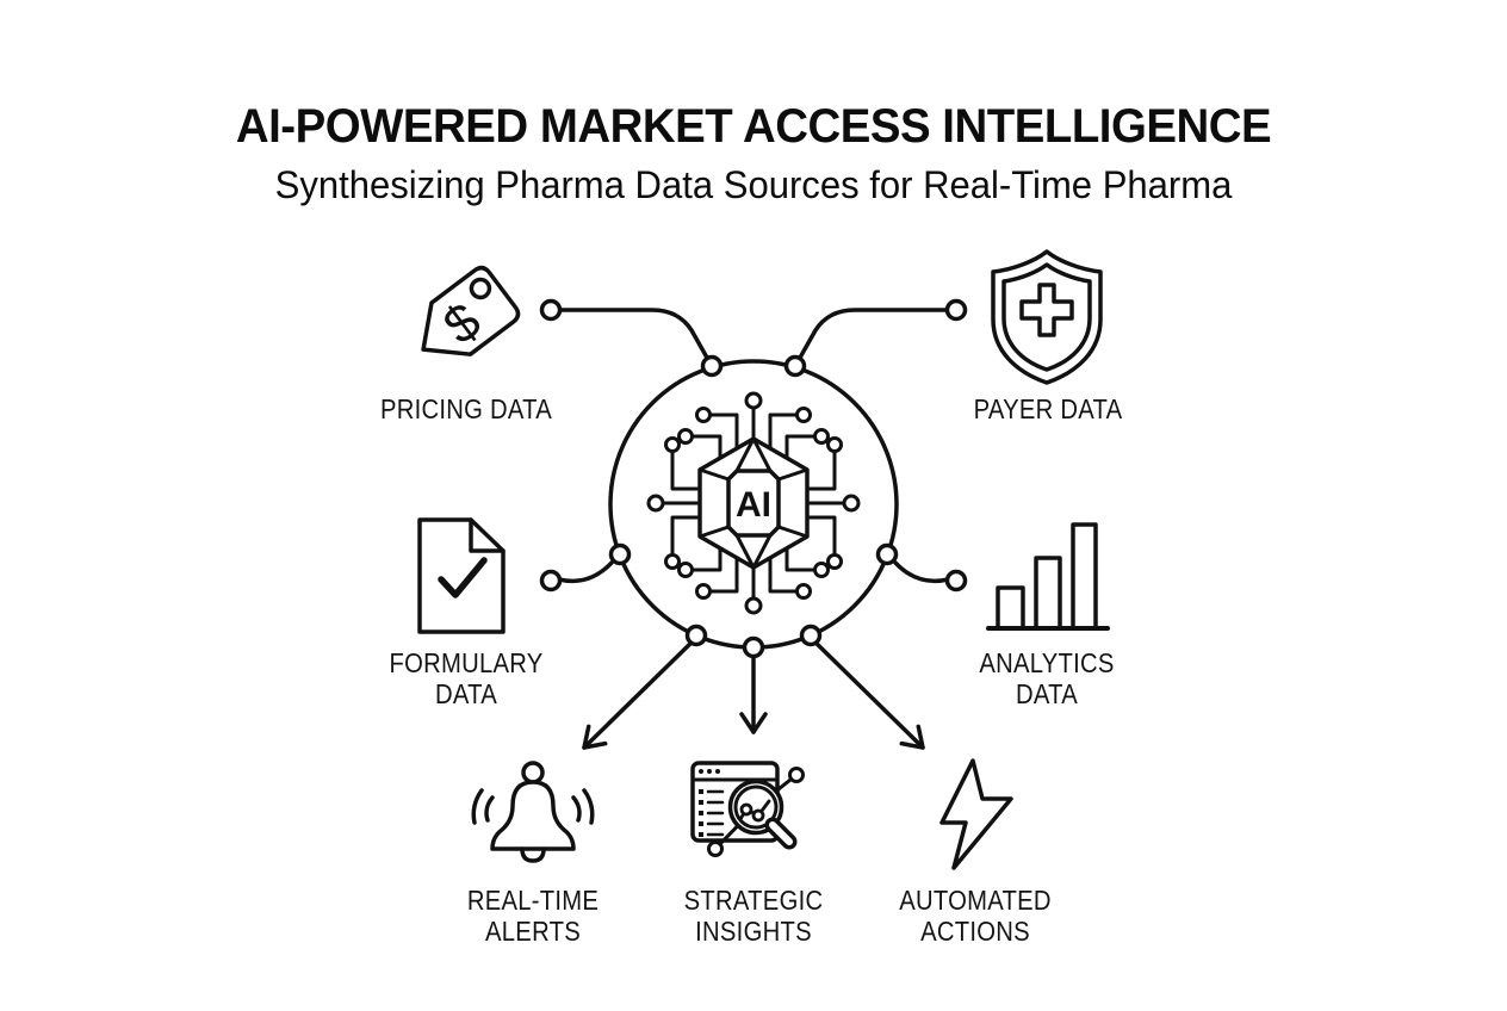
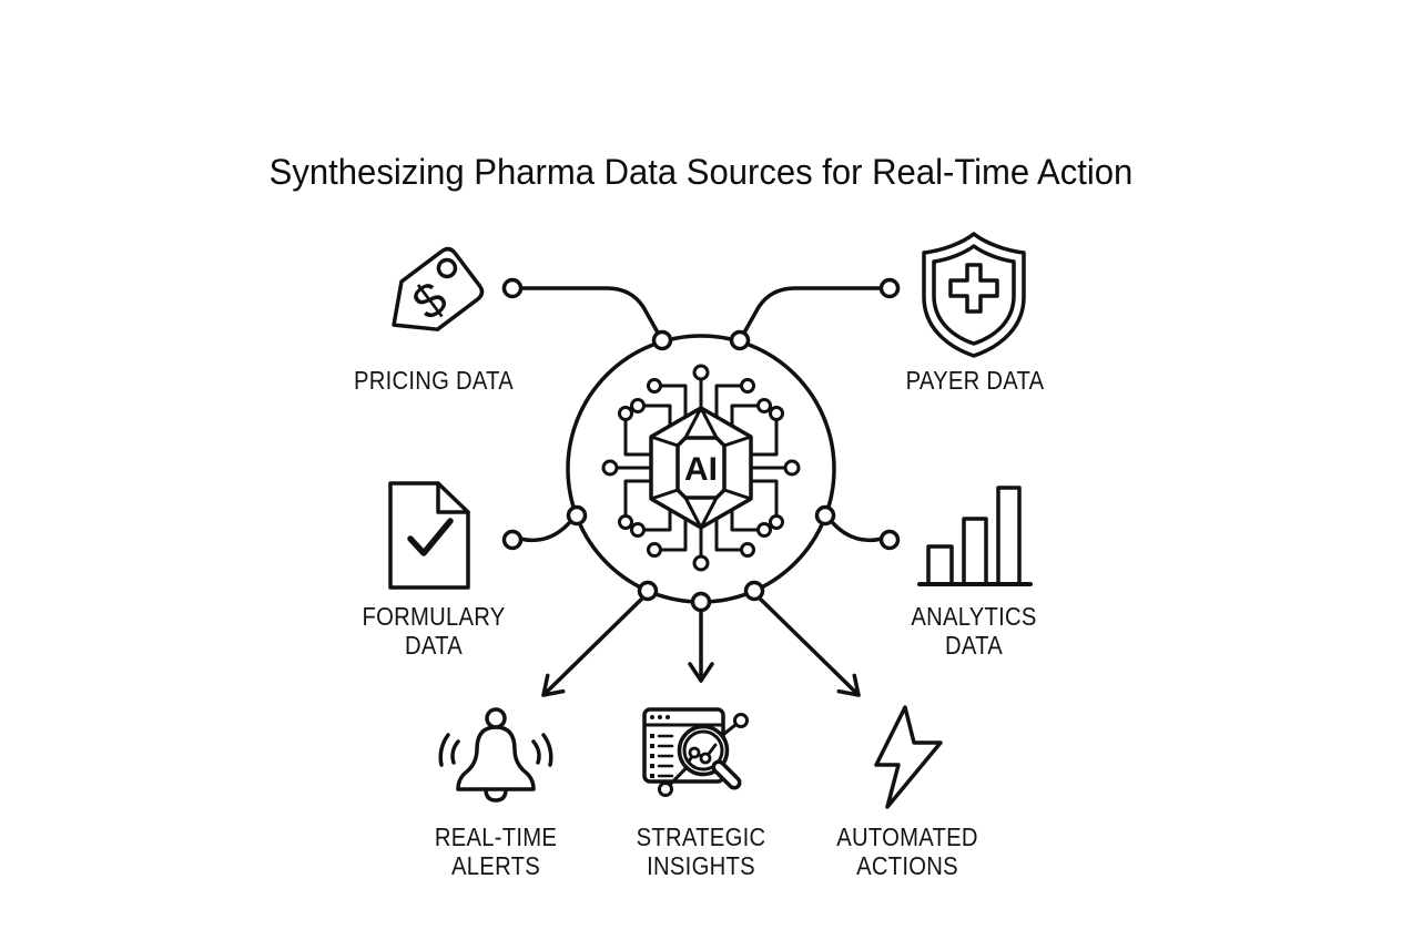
- AI-POWERED MARKET ACCESS INTELLIGENCE
- Synthesizing Pharma Data Sources for Real-Time Pharma
+ Synthesizing Pharma Data Sources for Real-Time Action
  AI
  PRICING DATA
  PAYER DATA
  FORMULARY
  DATA
  ANALYTICS
  DATA
  REAL-TIME
  ALERTS
  STRATEGIC
  INSIGHTS
  AUTOMATED
  ACTIONS
